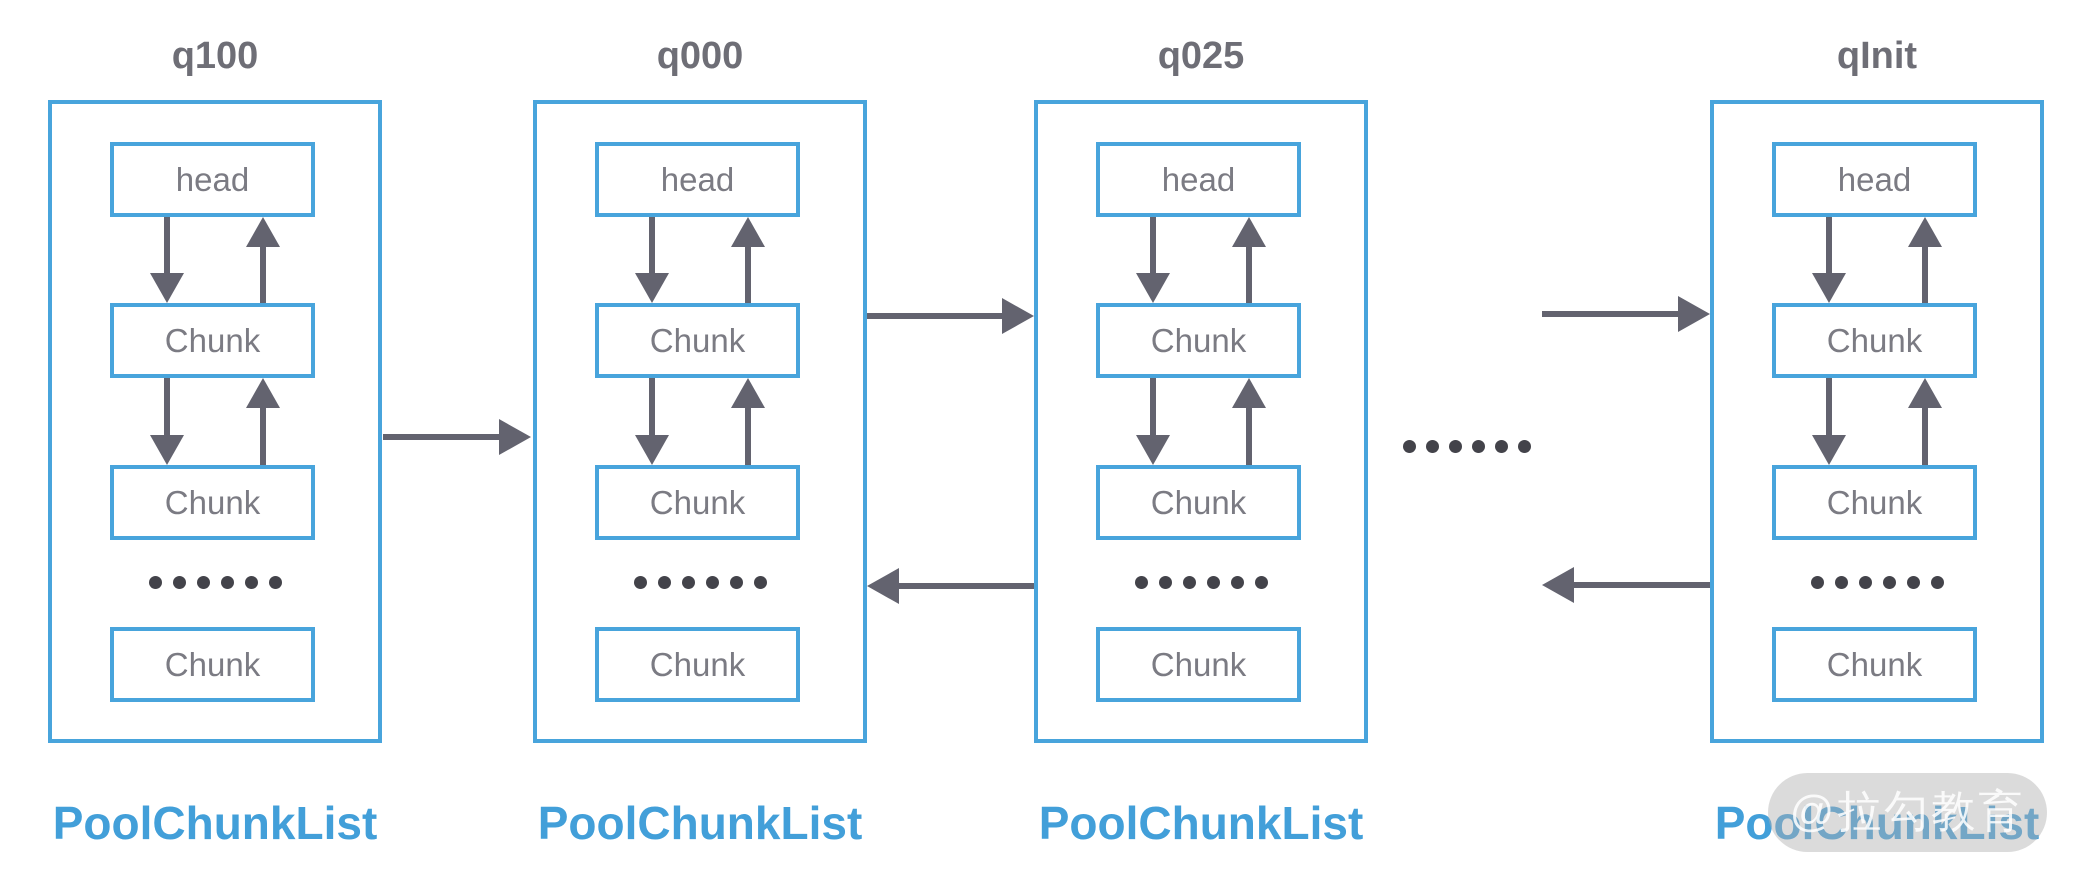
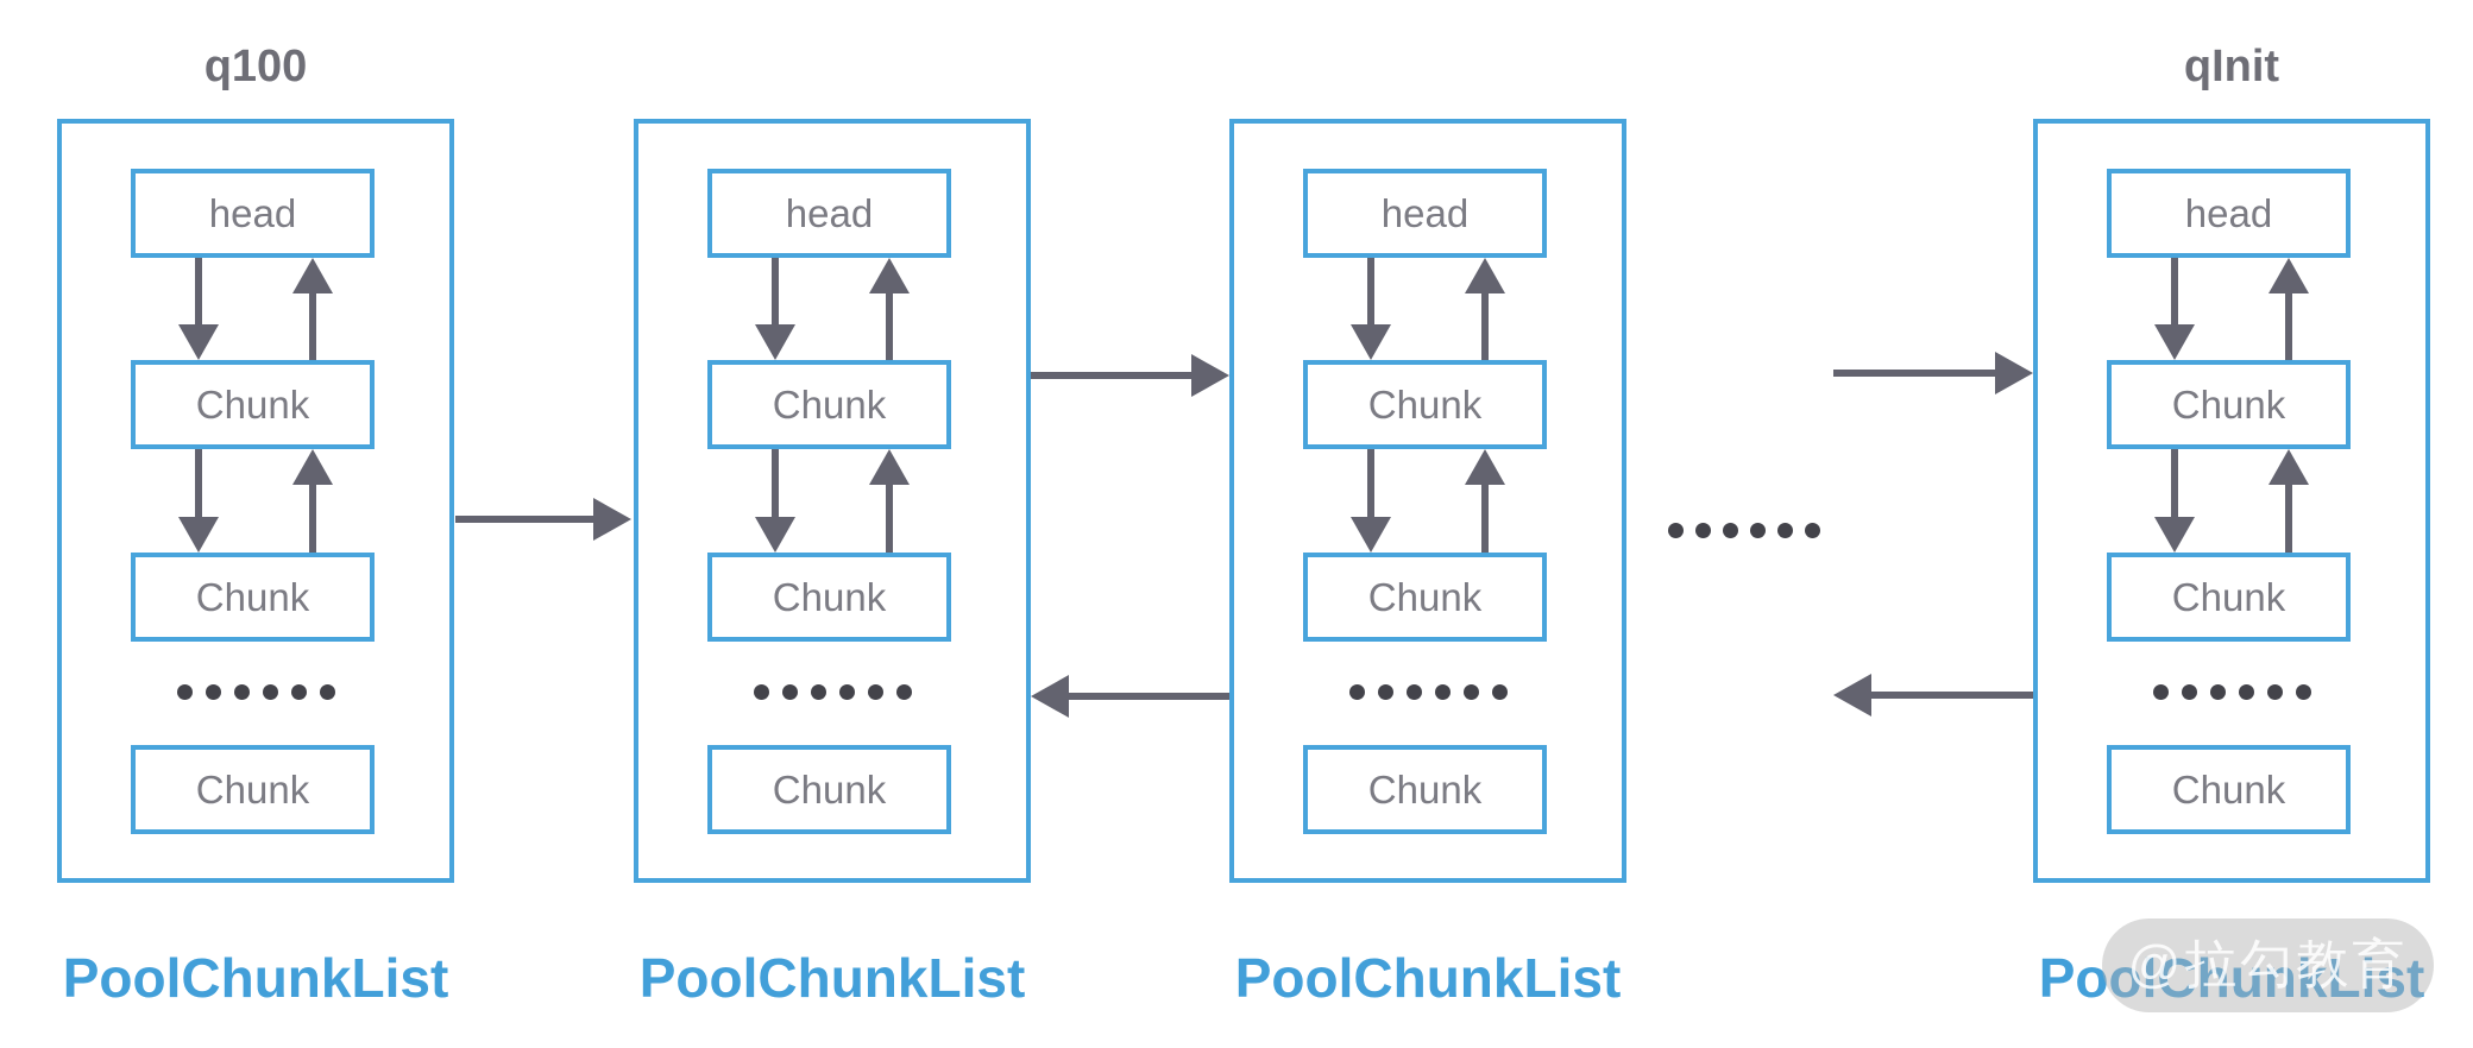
  q100
- q000
- q025
  qInit
  head
  Chunk
  Chunk
  Chunk
  head
  Chunk
  Chunk
  Chunk
  head
  Chunk
  Chunk
  Chunk
  head
  Chunk
  Chunk
  Chunk
  PoolChunkList
  PoolChunkList
  PoolChunkList
  PoolChunkList
  @拉勾教育
